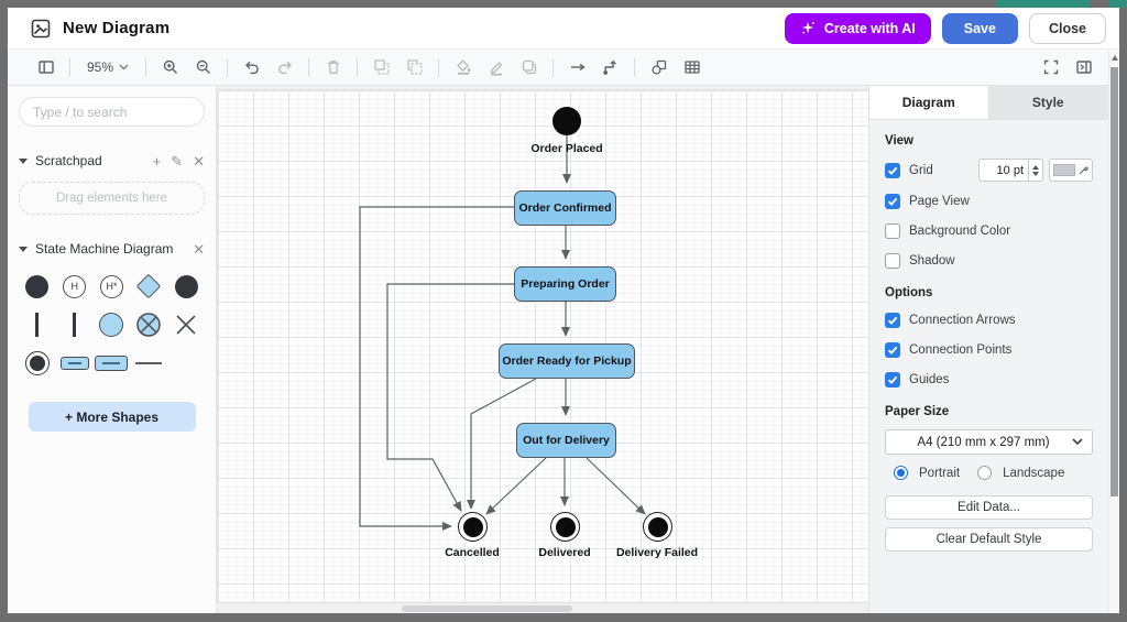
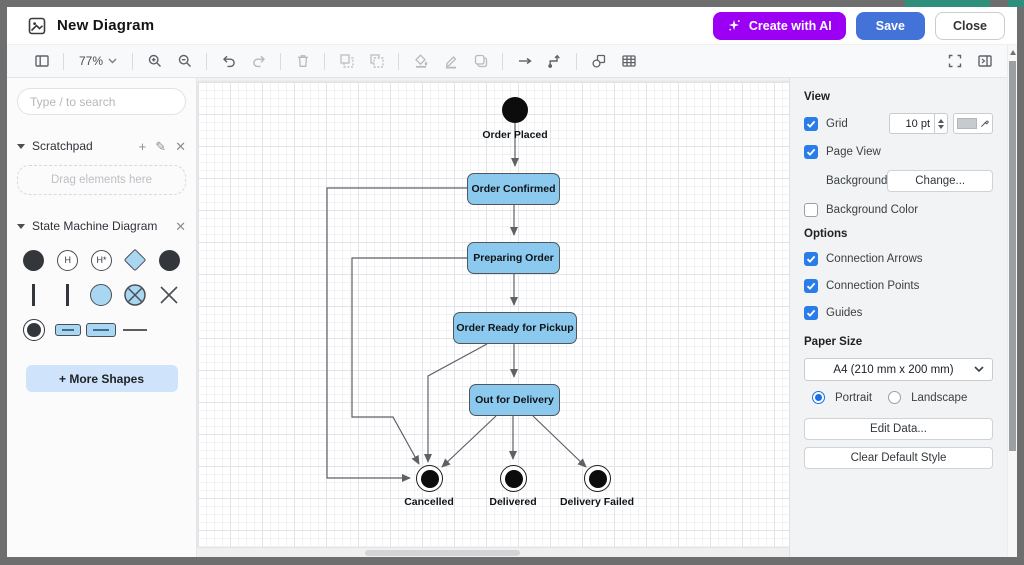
  New Diagram
  Create with AI
  Save
  Close
- 95%
+ 77%
  Type / to search
  Scratchpad
  +
  ✎
  ✕
  Drag elements here
  State Machine Diagram
  ✕
  H
  H*
  + More Shapes
  Order Placed
  Order Confirmed
  Preparing Order
  Order Ready for Pickup
  Out for Delivery
  Cancelled
  Delivered
  Delivery Failed
- Diagram
- Style
  View
  Grid
  10 pt
  Page View
+ Background
+ Change...
  Background Color
- Shadow
  Options
  Connection Arrows
  Connection Points
  Guides
  Paper Size
- A4 (210 mm x 297 mm)
+ A4 (210 mm x 200 mm)
  Portrait
  Landscape
  Edit Data...
  Clear Default Style
